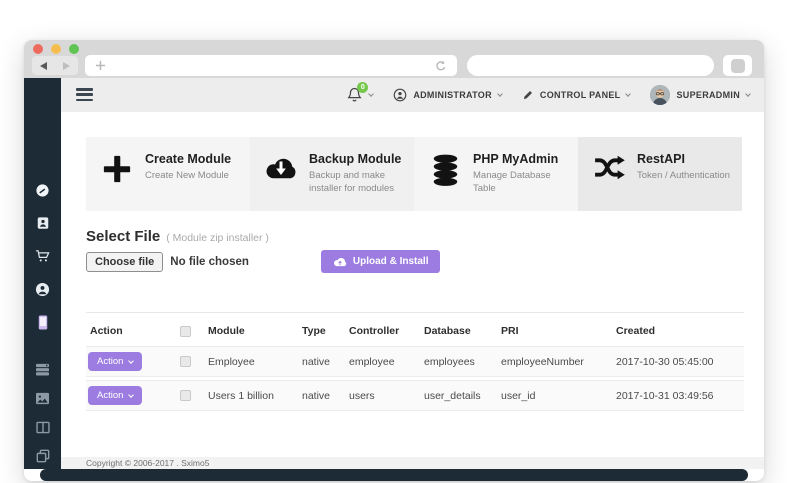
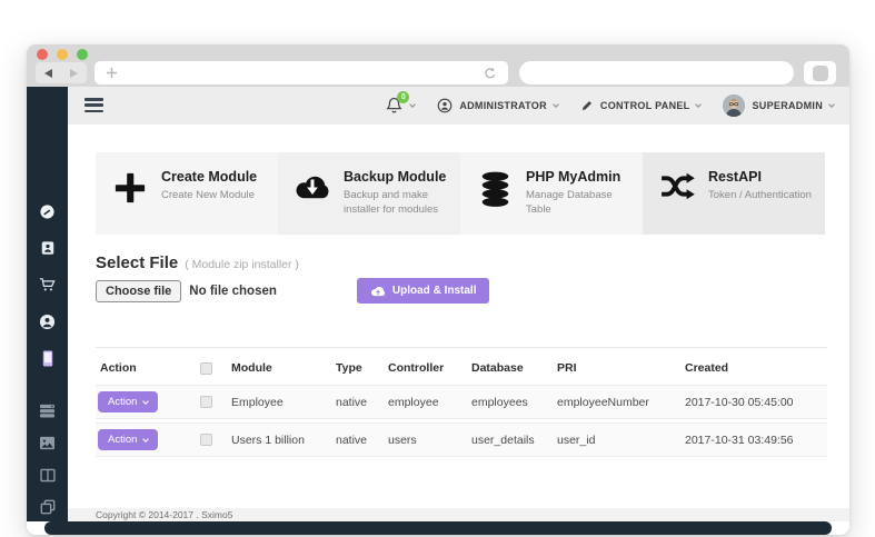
  ADMINISTRATOR
  CONTROL PANEL
  SUPERADMIN
  Create Module
  Create New Module
  Backup Module
  Backup and make installer for modules
  PHP MyAdmin
  Manage Database Table
  RestAPI
  Token / Authentication
  Select File
  ( Module zip installer )
  Choose file
  No file chosen
  Upload & Install
  Action		Module	Type	Controller	Database	PRI	Created
  Action		Employee	native	employee	employees	employeeNumber	2017-10-30 05:45:00
  Action		Users 1 billion	native	users	user_details	user_id	2017-10-31 03:49:56
- Copyright © 2006-2017 . Sximo5
+ Copyright © 2014-2017 . Sximo5
